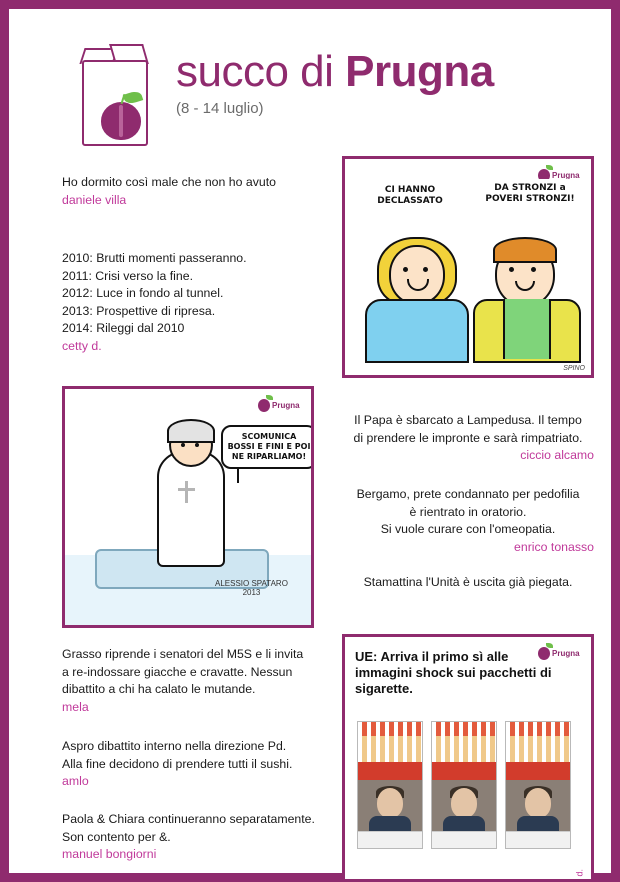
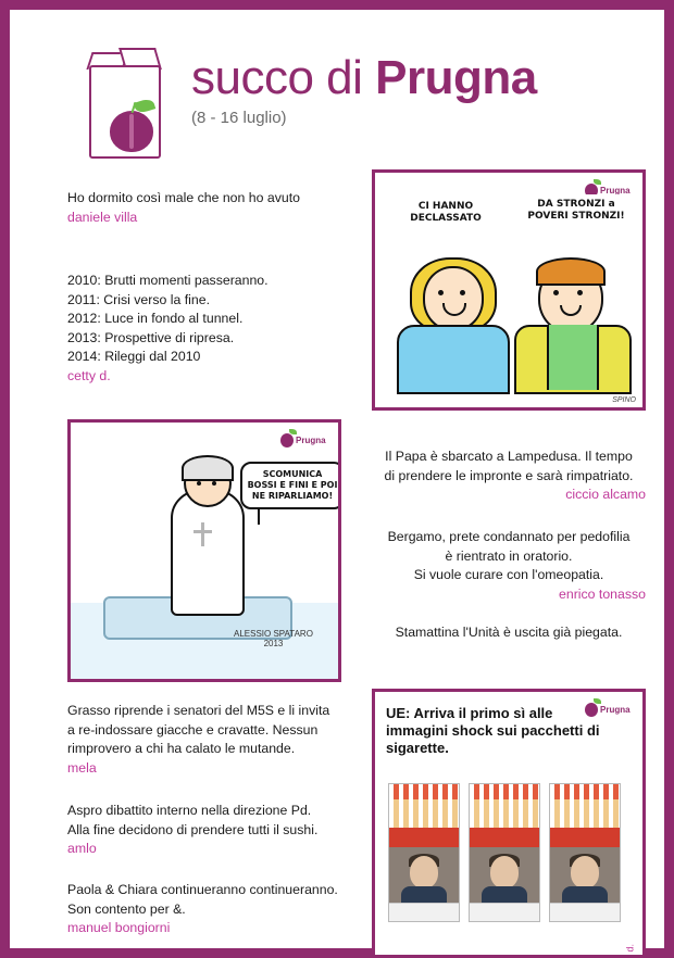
  succo di Prugna
- (8 - 14 luglio)
+ (8 - 16 luglio)
  Ho dormito così male che non ho avuto
  daniele villa
  2010: Brutti momenti passeranno.
  2011: Crisi verso la fine.
  2012: Luce in fondo al tunnel.
  2013: Prospettive di ripresa.
  2014: Rileggi dal 2010
  cetty d.
  Prugna
  CI HANNO DECLASSATO
  DA STRONZI a POVERI STRONZI!
  Il Papa è sbarcato a Lampedusa. Il tempo
  di prendere le impronte e sarà rimpatriato.
  ciccio alcamo
  Bergamo, prete condannato per pedofilia
  è rientrato in oratorio.
  Si vuole curare con l'omeopatia.
  enrico tonasso
  Stamattina l'Unità è uscita già piegata.
  Prugna
  SCOMUNICA BOSSI E FINI E POI NE RIPARLIAMO!
  ALESSIO SPATARO
  2013
  Grasso riprende i senatori del M5S e li invita
  a re-indossare giacche e cravatte. Nessun
- dibattito a chi ha calato le mutande.
+ rimprovero a chi ha calato le mutande.
  mela
  Aspro dibattito interno nella direzione Pd.
  Alla fine decidono di prendere tutti il sushi.
  amlo
- Paola & Chiara continueranno separatamente.
+ Paola & Chiara continueranno continueranno.
  Son contento per &.
  manuel bongiorni
  Prugna
  UE: Arriva il primo sì alle immagini shock sui pacchetti di sigarette.
